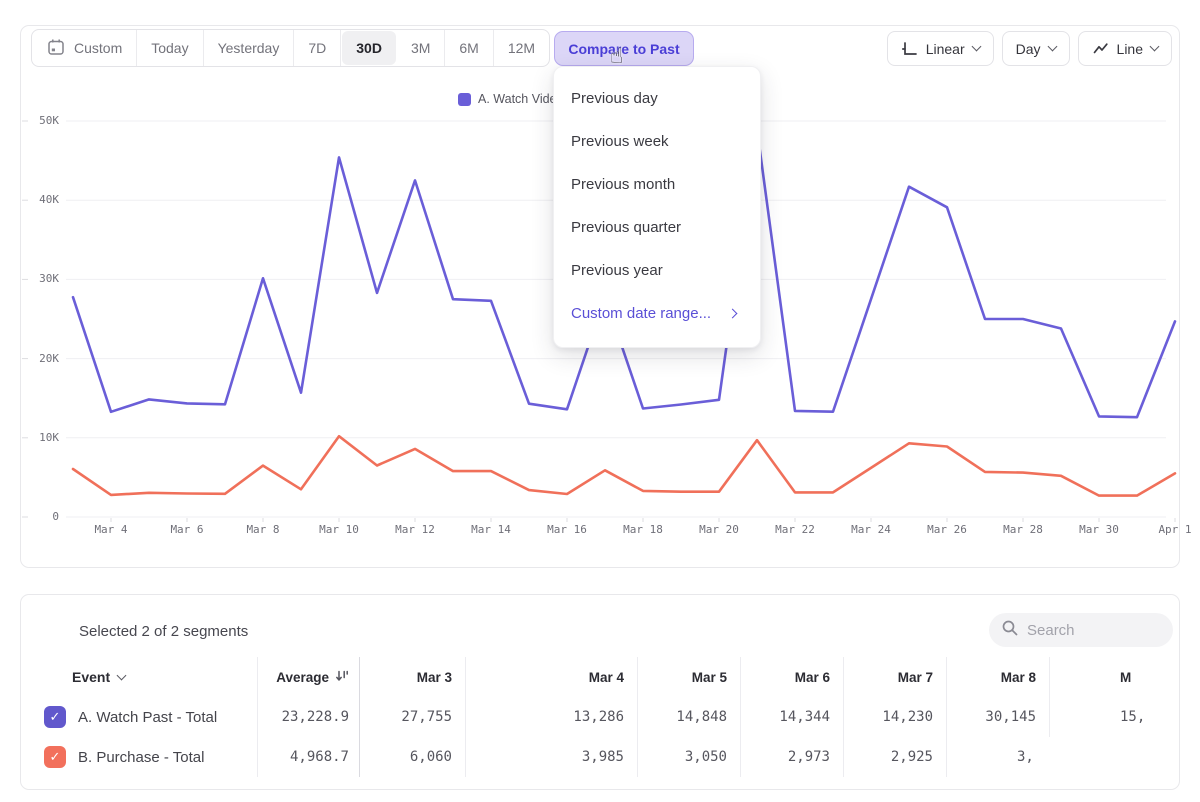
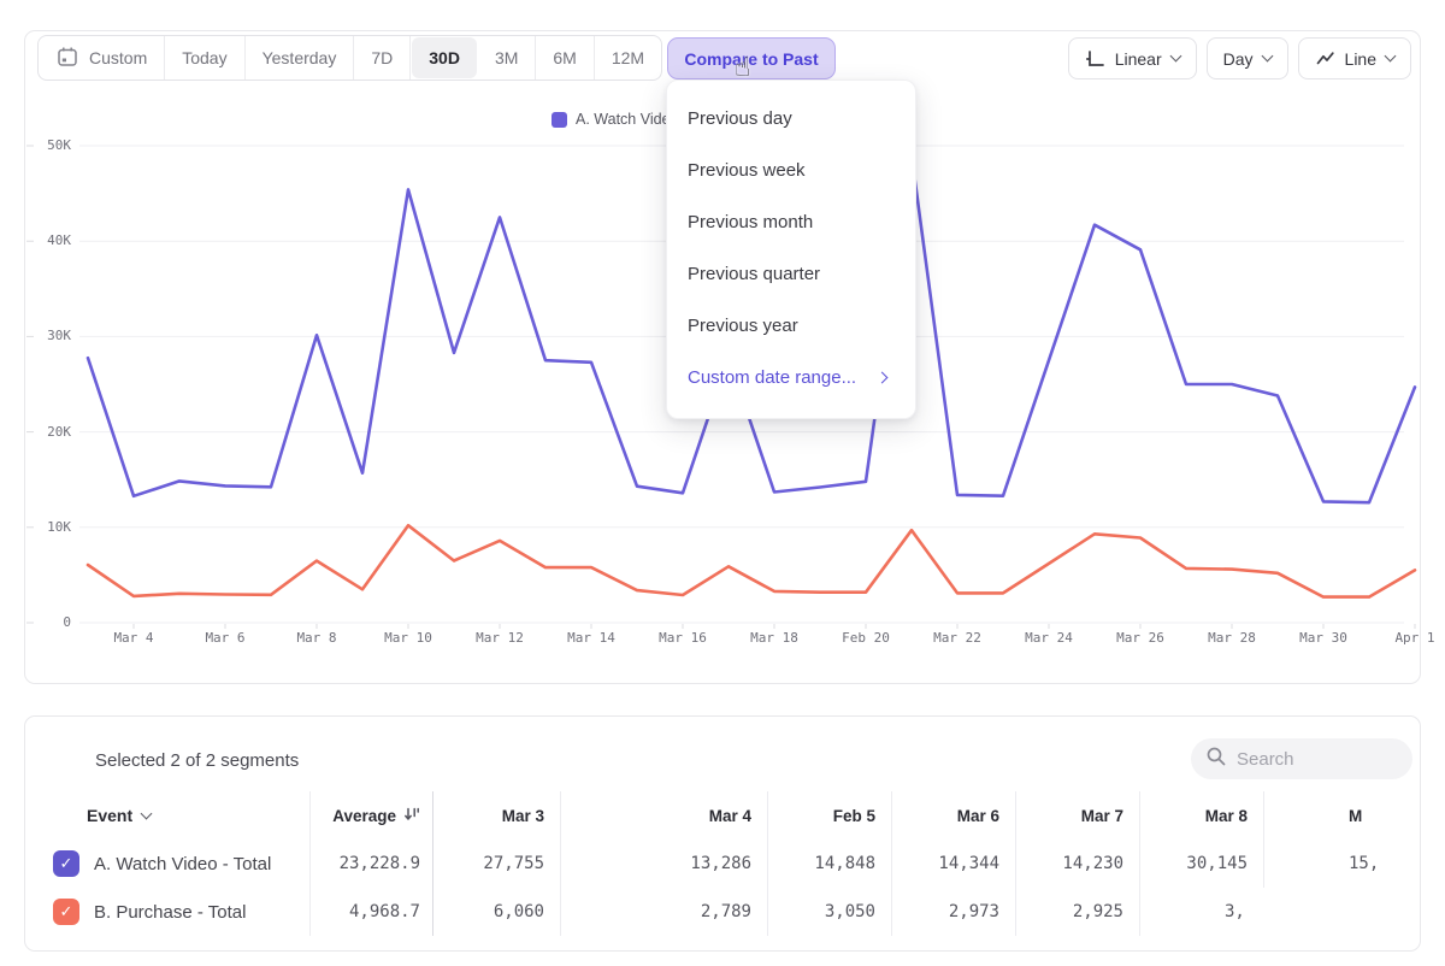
  Custom
  Today
  Yesterday
  7D
  30D
  3M
  6M
  12M
  Compare to Past
  Linear
  Day
  Line
  0
  10K
  20K
  30K
  40K
  50K
  Mar 4
  Mar 6
  Mar 8
  Mar 10
  Mar 12
  Mar 14
  Mar 16
  Mar 18
- Mar 20
+ Feb 20
  Mar 22
  Mar 24
  Mar 26
  Mar 28
  Mar 30
  Apr 1
  A. Watch Vid
  Selected 2 of 2 segments
  Search
  Event
  Average
  Mar 3
  Mar 4
- Mar 5
+ Feb 5
  Mar 6
  Mar 7
  Mar 8
  M
  ✓
- A. Watch Past - Total
+ A. Watch Video - Total
  23,228.9
  27,755
  13,286
  14,848
  14,344
  14,230
  30,145
  15,
  ✓
  B. Purchase - Total
  4,968.7
  6,060
- 3,985
+ 2,789
  3,050
  2,973
  2,925
  3,
  Previous day
  Previous week
  Previous month
  Previous quarter
  Previous year
  Custom date range...
  ☝
